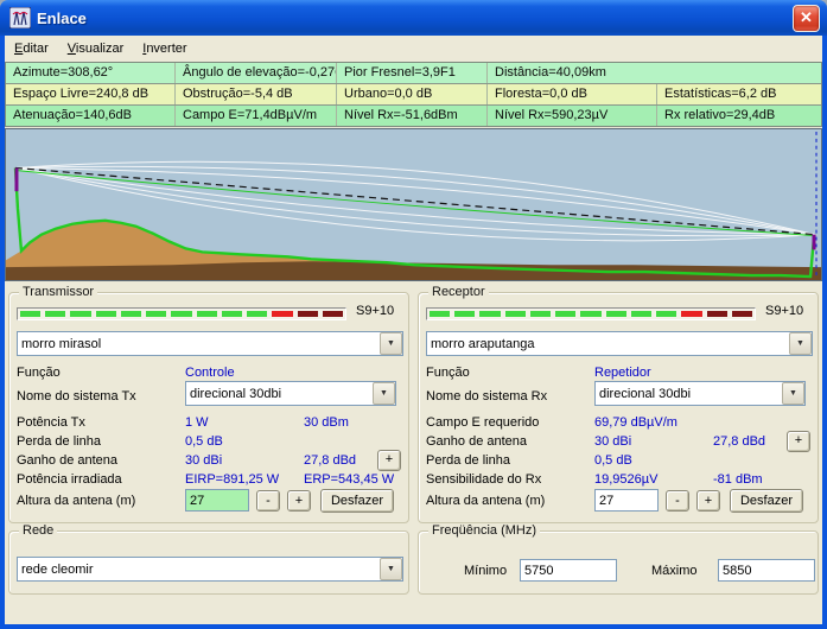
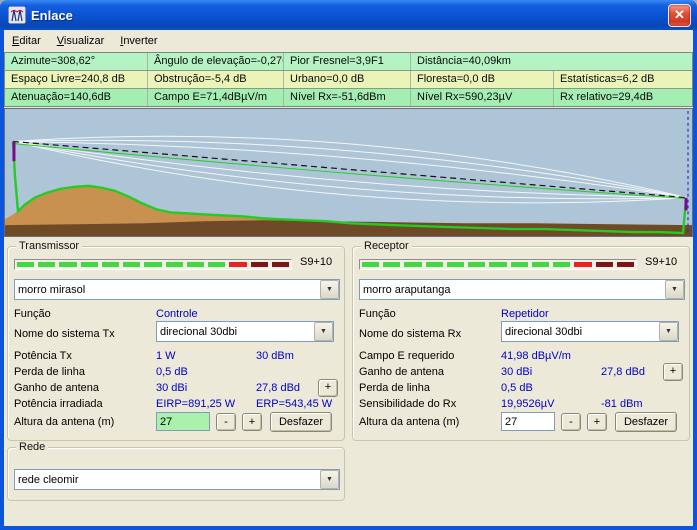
  Enlace
  ✕
  Editar
  Visualizar
  Inverter
  Azimute=308,62°
  Ângulo de elevação=-0,27
  Pior Fresnel=3,9F1
  Distância=40,09km
  Espaço Livre=240,8 dB
  Obstrução=-5,4 dB
  Urbano=0,0 dB
  Floresta=0,0 dB
  Estatísticas=6,2 dB
  Atenuação=140,6dB
  Campo E=71,4dBµV/m
  Nível Rx=-51,6dBm
  Nível Rx=590,23µV
  Rx relativo=29,4dB
  Transmissor
  S9+10
  morro mirasol
  Função
  Controle
  Nome do sistema Tx
  direcional 30dbi
  Potência Tx
  1 W
  30 dBm
  Perda de linha
  0,5 dB
  Ganho de antena
  30 dBi
  27,8 dBd
  +
  Potência irradiada
  EIRP=891,25 W
  ERP=543,45 W
  Altura da antena (m)
  27
  -
  +
  Desfazer
  Receptor
  S9+10
  morro araputanga
  Função
  Repetidor
  Nome do sistema Rx
  direcional 30dbi
  Campo E requerido
- 69,79 dBµV/m
+ 41,98 dBµV/m
  Ganho de antena
  30 dBi
  27,8 dBd
  +
  Perda de linha
  0,5 dB
  Sensibilidade do Rx
  19,9526µV
  -81 dBm
  Altura da antena (m)
  27
  -
  +
  Desfazer
  Rede
  rede cleomir
- Freqüência (MHz)
- Mínimo
- 5750
- Máximo
- 5850
